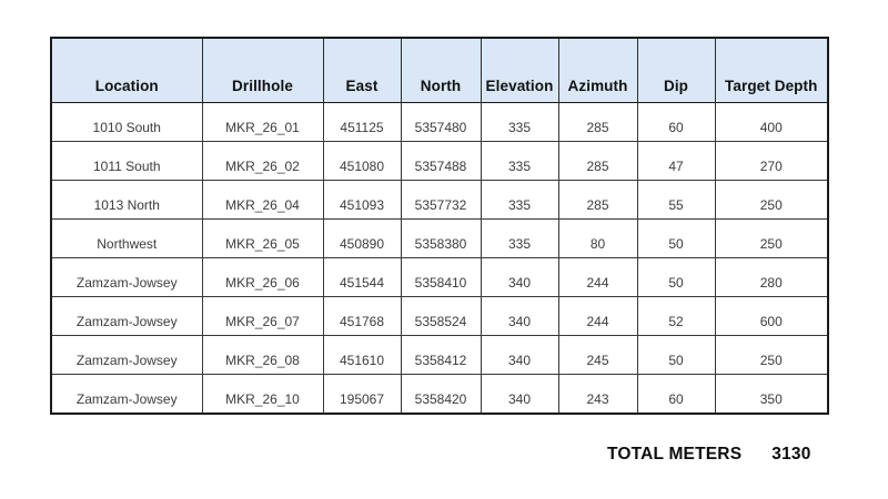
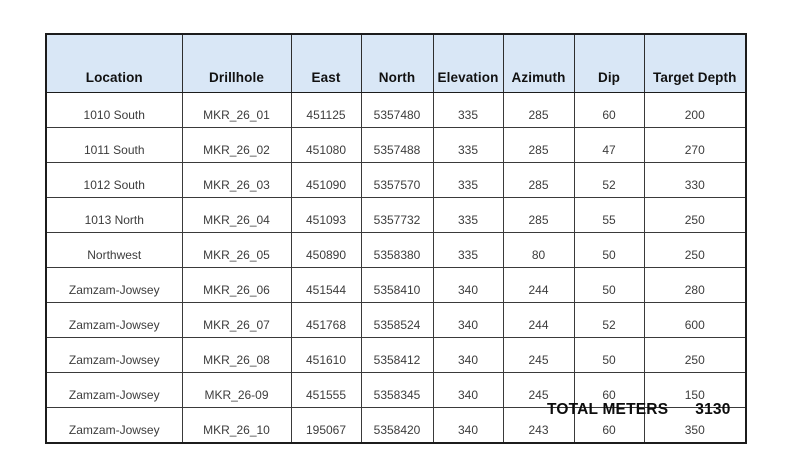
  Location	Drillhole	East	North	Elevation	Azimuth	Dip	Target Depth
- 1010 South	MKR_26_01	451125	5357480	335	285	60	400
+ 1010 South	MKR_26_01	451125	5357480	335	285	60	200
  1011 South	MKR_26_02	451080	5357488	335	285	47	270
+ 1012 South	MKR_26_03	451090	5357570	335	285	52	330
  1013 North	MKR_26_04	451093	5357732	335	285	55	250
  Northwest	MKR_26_05	450890	5358380	335	80	50	250
  Zamzam-Jowsey	MKR_26_06	451544	5358410	340	244	50	280
  Zamzam-Jowsey	MKR_26_07	451768	5358524	340	244	52	600
  Zamzam-Jowsey	MKR_26_08	451610	5358412	340	245	50	250
+ Zamzam-Jowsey	MKR_26-09	451555	5358345	340	245	60	150
  Zamzam-Jowsey	MKR_26_10	195067	5358420	340	243	60	350
  TOTAL METERS
  3130
